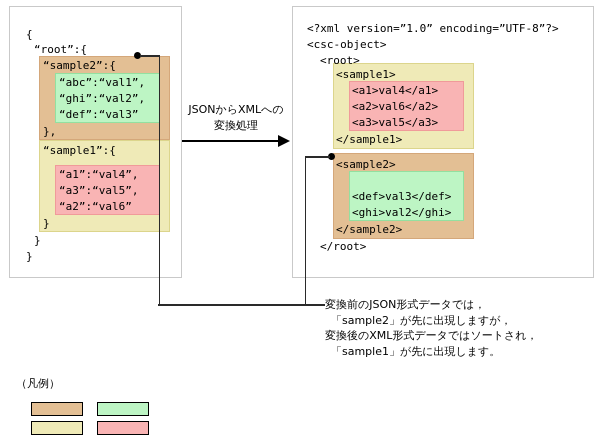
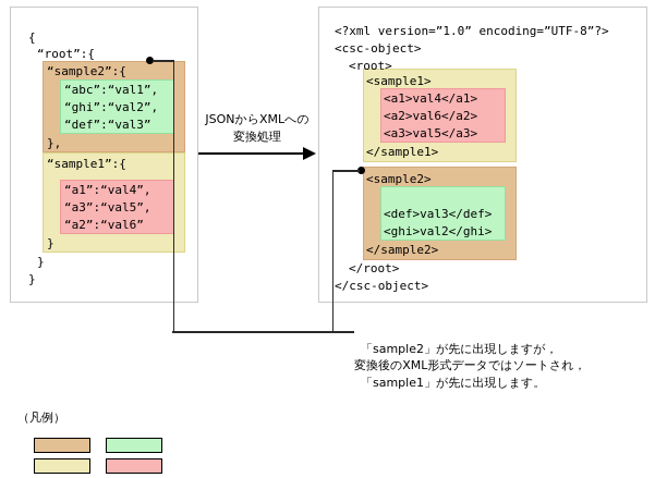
  {
  “root”:{
  “sample2”:{
  “abc”:“val1”,
  “ghi”:“val2”,
  “def”:“val3”
  },
  “sample1”:{
  “a1”:“val4”,
  “a3”:“val5”,
  “a2”:“val6”
  }
  }
  }
  <?xml version=”1.0” encoding=”UTF-8”?>
  <csc-object>
  <root>
  <sample1>
  <a1>val4</a1>
  <a2>val6</a2>
  <a3>val5</a3>
  </sample1>
  <sample2>
  <def>val3</def>
  <ghi>val2</ghi>
  </sample2>
  </root>
+ </csc-object>
  JSONからXMLへの
  変換処理
- 変換前のJSON形式データでは，
  「sample2」が先に出現しますが，
  変換後のXML形式データではソートされ，
  「sample1」が先に出現します。
  （凡例）
